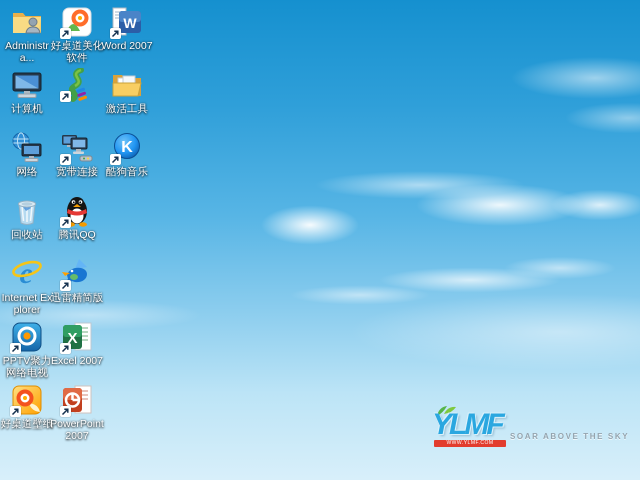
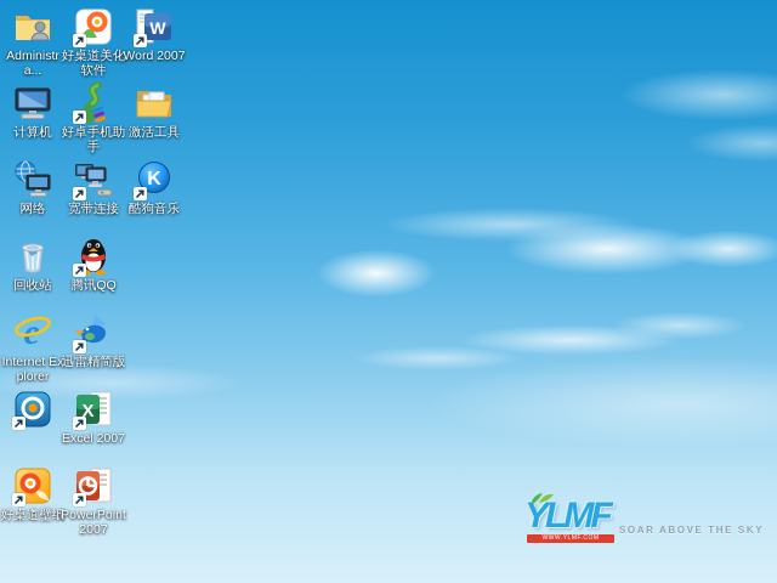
  Administra...
  好桌道美化软件
  W
  Word 2007
  计算机
+ 好卓手机助手
  激活工具
  网络
  宽带连接
  K
  酷狗音乐
  回收站
  腾讯QQ
  e
  Internet Explorer
  迅雷精简版
- PPTV聚力 网络电视
  X
  Excel 2007
  好桌道壁纸
  PowerPoint 2007
  YLMF
  SOAR ABOVE THE SKY
